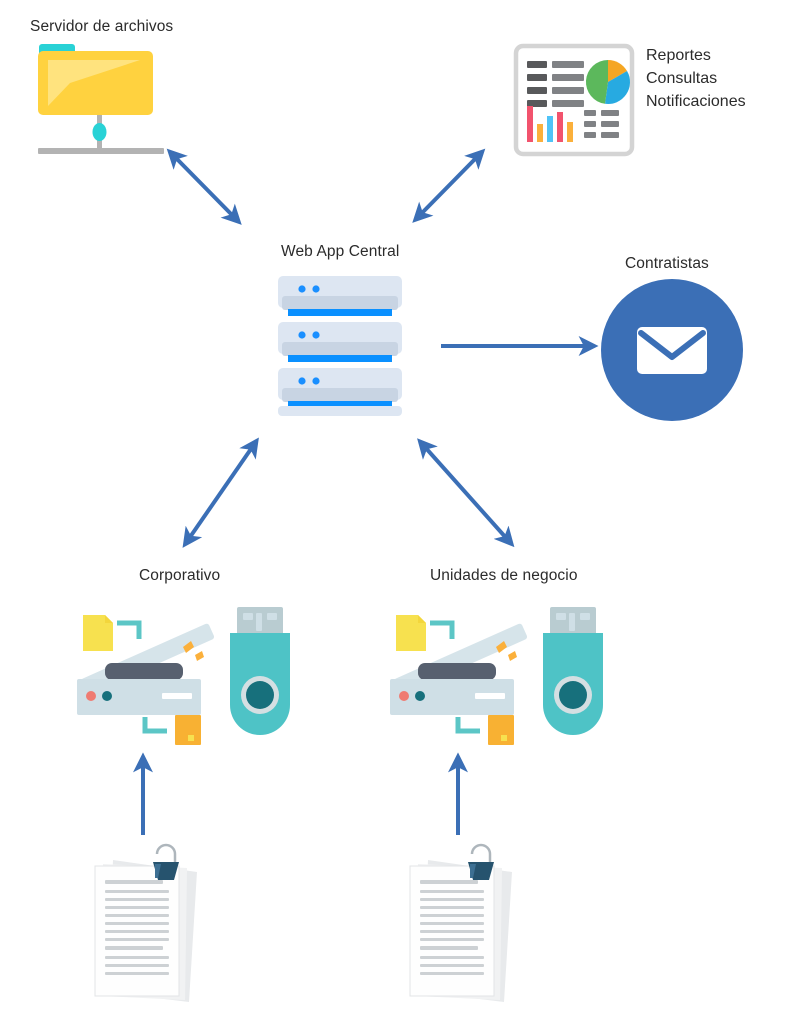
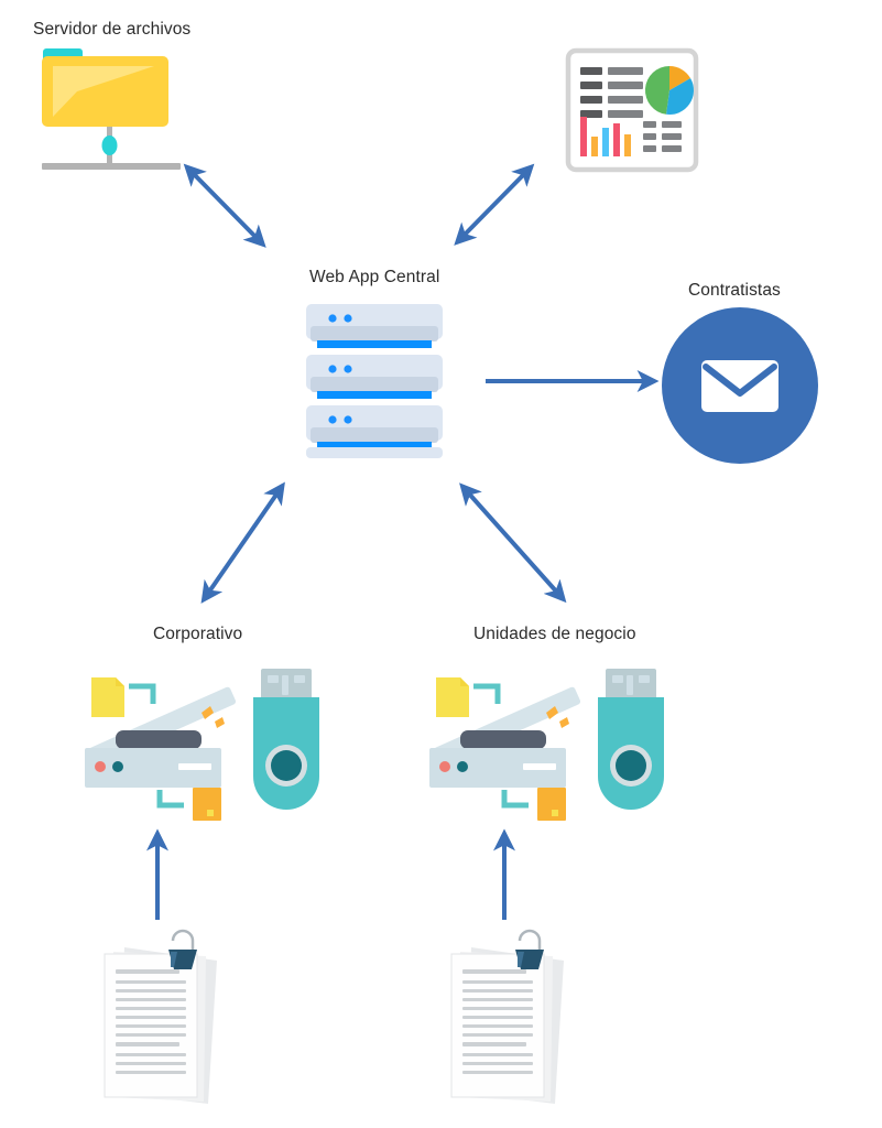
  Servidor de archivos
- Reportes
- Consultas
- Notificaciones
  Web App Central
  Contratistas
  Corporativo
  Unidades de negocio
